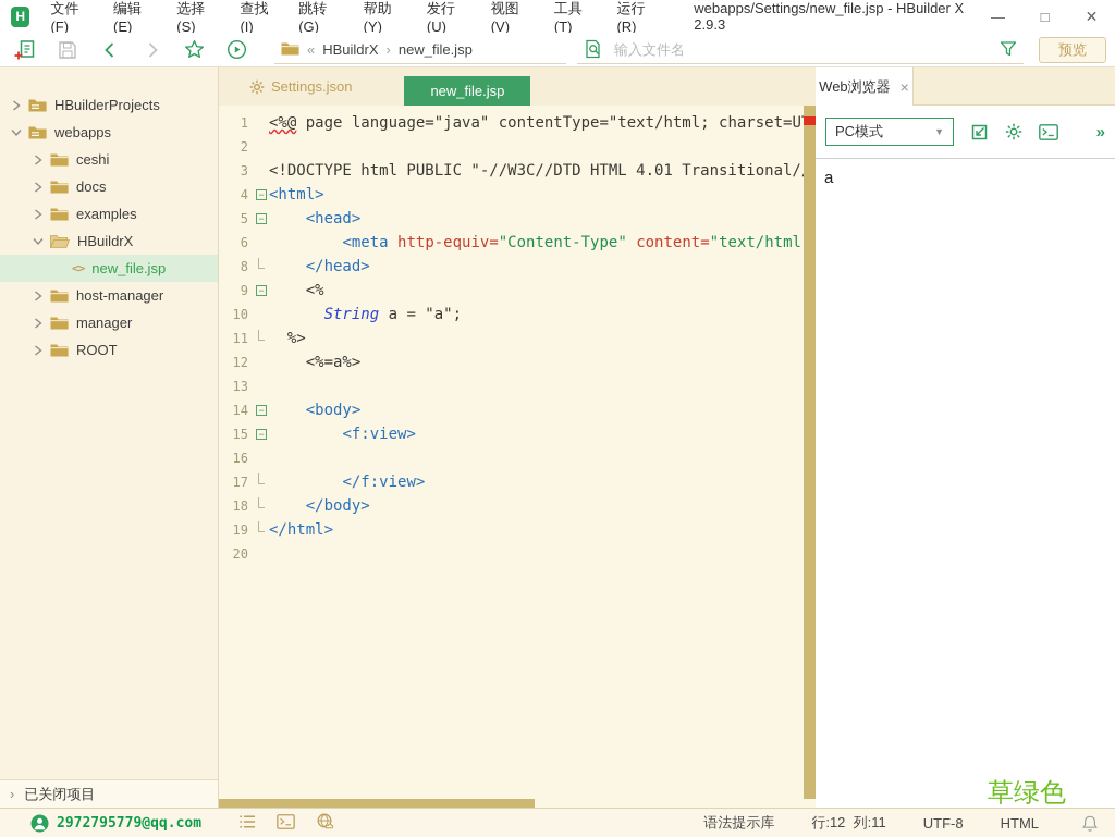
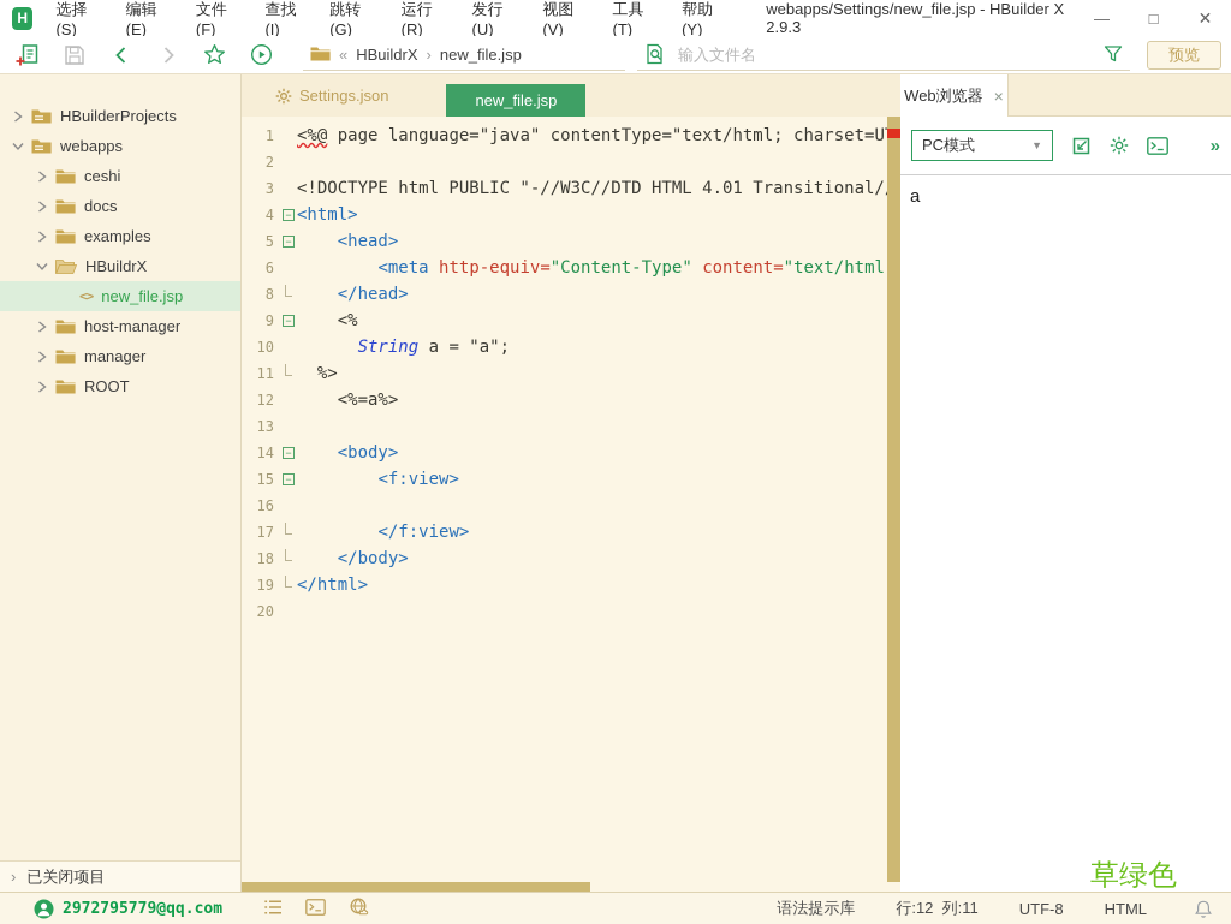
  H
- 文件(F)
+ 选择(S)
  编辑(E)
- 选择(S)
+ 文件(F)
  查找(I)
  跳转(G)
- 帮助(Y)
+ 运行(R)
  发行(U)
  视图(V)
  工具(T)
- 运行(R)
+ 帮助(Y)
  webapps/Settings/new_file.jsp - HBuilder X 2.9.3
  —
  □
  ✕
  «
  HBuildrX
  ›
  new_file.jsp
  输入文件名
  预览
  HBuilderProjects
  webapps
  ceshi
  docs
  examples
  HBuildrX
  <>
  new_file.jsp
  host-manager
  manager
  ROOT
  ›
  已关闭项目
  Settings.json
  new_file.jsp
  1
  <%@ page language="java" contentType="text/html; charset=U
  2
  3
  <!DOCTYPE html PUBLIC "-//W3C//DTD HTML 4.01 Transitional/
  4
  −
  <html>
  5
  −
  <head>
  6
  <meta http-equiv="Content-Type" content="text/html
  8
  </head>
  9
  −
  <%
  10
  String a = "a";
  11
  %>
  12
  <%=a%>
  13
  14
  −
  <body>
  15
  −
  <f:view>
  16
  17
  </f:view>
  18
  </body>
  19
  </html>
  20
  Web浏览器
  ×
  PC模式
  ▼
  »
  a
  草绿色
  2972795779@qq.com
  语法提示库
  行:12 列:11
  UTF-8
  HTML
